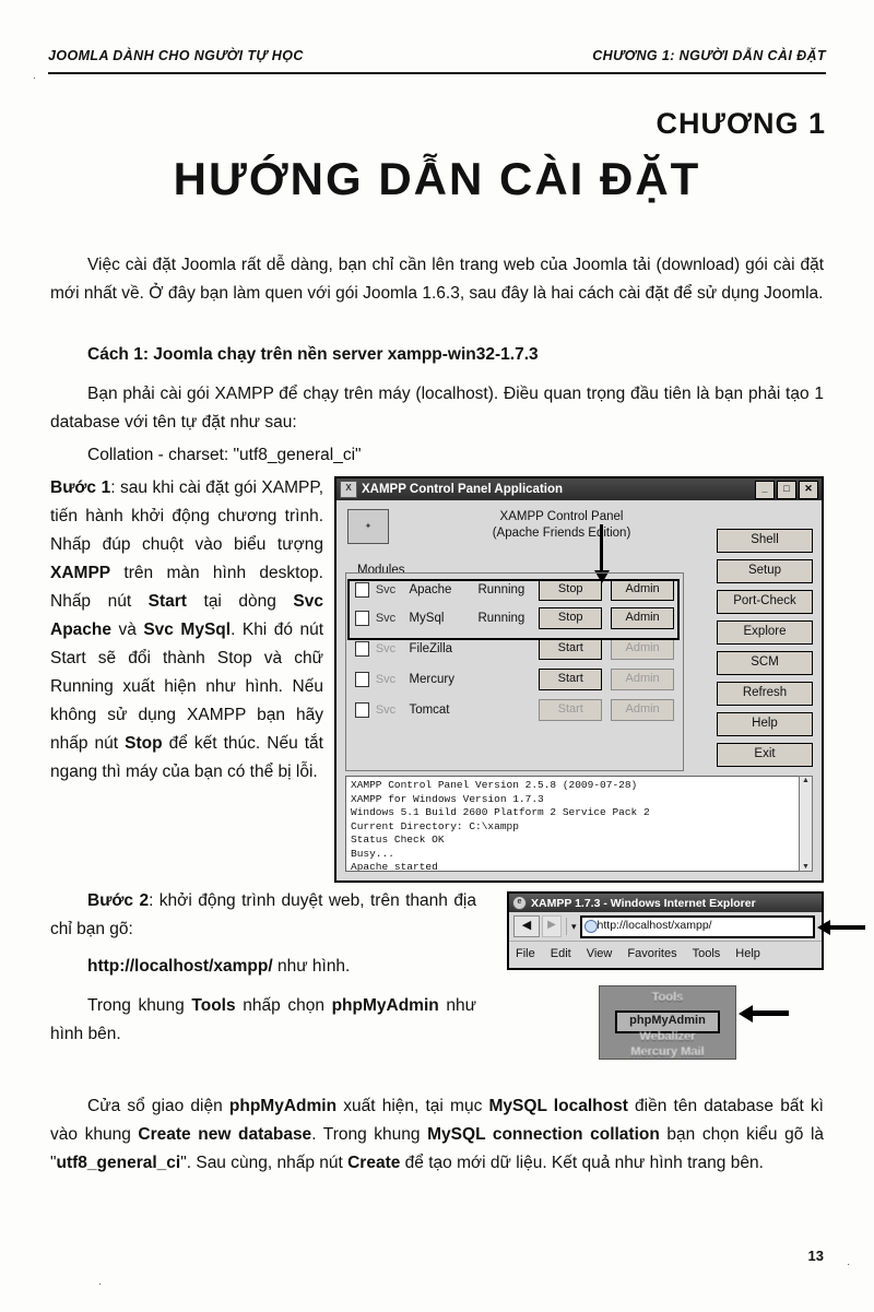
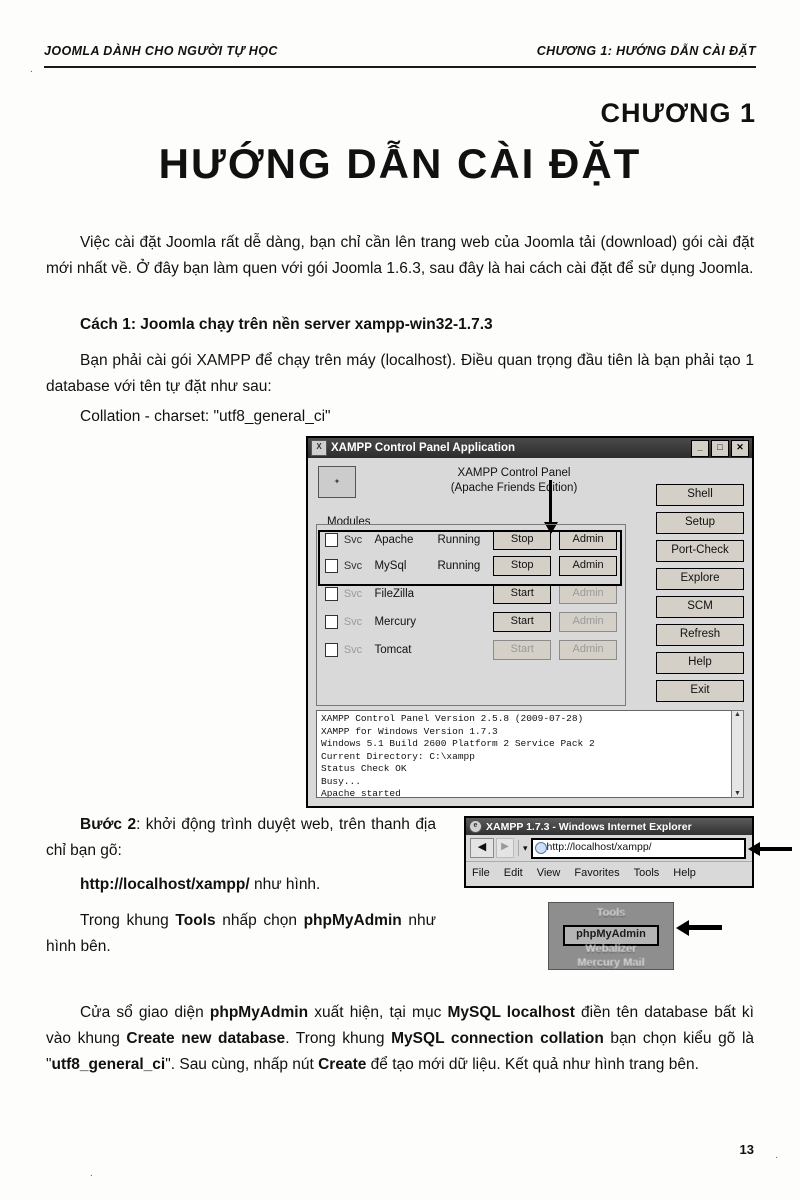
  JOOMLA DÀNH CHO NGƯỜI TỰ HỌC
- CHƯƠNG 1: NGƯỜI DẪN CÀI ĐẶT
+ CHƯƠNG 1: HƯỚNG DẪN CÀI ĐẶT
  .
  CHƯƠNG 1
  HƯỚNG DẪN CÀI ĐẶT
  Việc cài đặt Joomla rất dễ dàng, bạn chỉ cần lên trang web của Joomla tải (download) gói cài đặt mới nhất về. Ở đây bạn làm quen với gói Joomla 1.6.3, sau đây là hai cách cài đặt để sử dụng Joomla.
  Cách 1: Joomla chạy trên nền server xampp-win32-1.7.3
  Bạn phải cài gói XAMPP để chạy trên máy (localhost). Điều quan trọng đầu tiên là bạn phải tạo 1 database với tên tự đặt như sau:
  Collation - charset: "utf8_general_ci"
- Bước 1: sau khi cài đặt gói XAMPP, tiến hành khởi động chương trình. Nhấp đúp chuột vào biểu tượng XAMPP trên màn hình desktop. Nhấp nút Start tại dòng Svc Apache và Svc MySql. Khi đó nút Start sẽ đổi thành Stop và chữ Running xuất hiện như hình. Nếu không sử dụng XAMPP bạn hãy nhấp nút Stop để kết thúc. Nếu tắt ngang thì máy của bạn có thể bị lỗi.
  Bước 2: khởi động trình duyệt web, trên thanh địa chỉ bạn gõ:
  http://localhost/xampp/ như hình.
  Trong khung Tools nhấp chọn phpMyAdmin như hình bên.
  Cửa sổ giao diện phpMyAdmin xuất hiện, tại mục MySQL localhost điền tên database bất kì vào khung Create new database. Trong khung MySQL connection collation bạn chọn kiểu gõ là "utf8_general_ci". Sau cùng, nhấp nút Create để tạo mới dữ liệu. Kết quả như hình trang bên.
  X
  XAMPP Control Panel Application
  _
  □
  ✕
  ✦
  XAMPP Control Panel
  (Apache Friends Eition)
  Modules
  Svc
  Apache
  Running
  Stop
  Admin
  Svc
  MySql
  Running
  Stop
  Admin
  Svc
  FileZilla
  Start
  Admin
  Svc
  Mercury
  Start
  Admin
  Svc
  Tomcat
  Start
  Admin
  Shell
  Setup
  Port-Check
  Explore
  SCM
  Refresh
  Help
  Exit
  XAMPP Control Panel Version 2.5.8 (2009-07-28)
  XAMPP for Windows Version 1.7.3
  Windows 5.1 Build 2600 Platform 2 Service Pack 2
  Current Directory: C:\xampp
  Status Check OK
  Busy...
  Apache started
  XAMPP 1.7.3 - Windows Internet Explorer
  ◀
  ▶
  ▾
  http://localhost/xampp/
  File
  Edit
  View
  Favorites
  Tools
  Help
  Tools
  phpMyAdmin
  Webalizer
  Mercury Mail
  13
  .
  .
